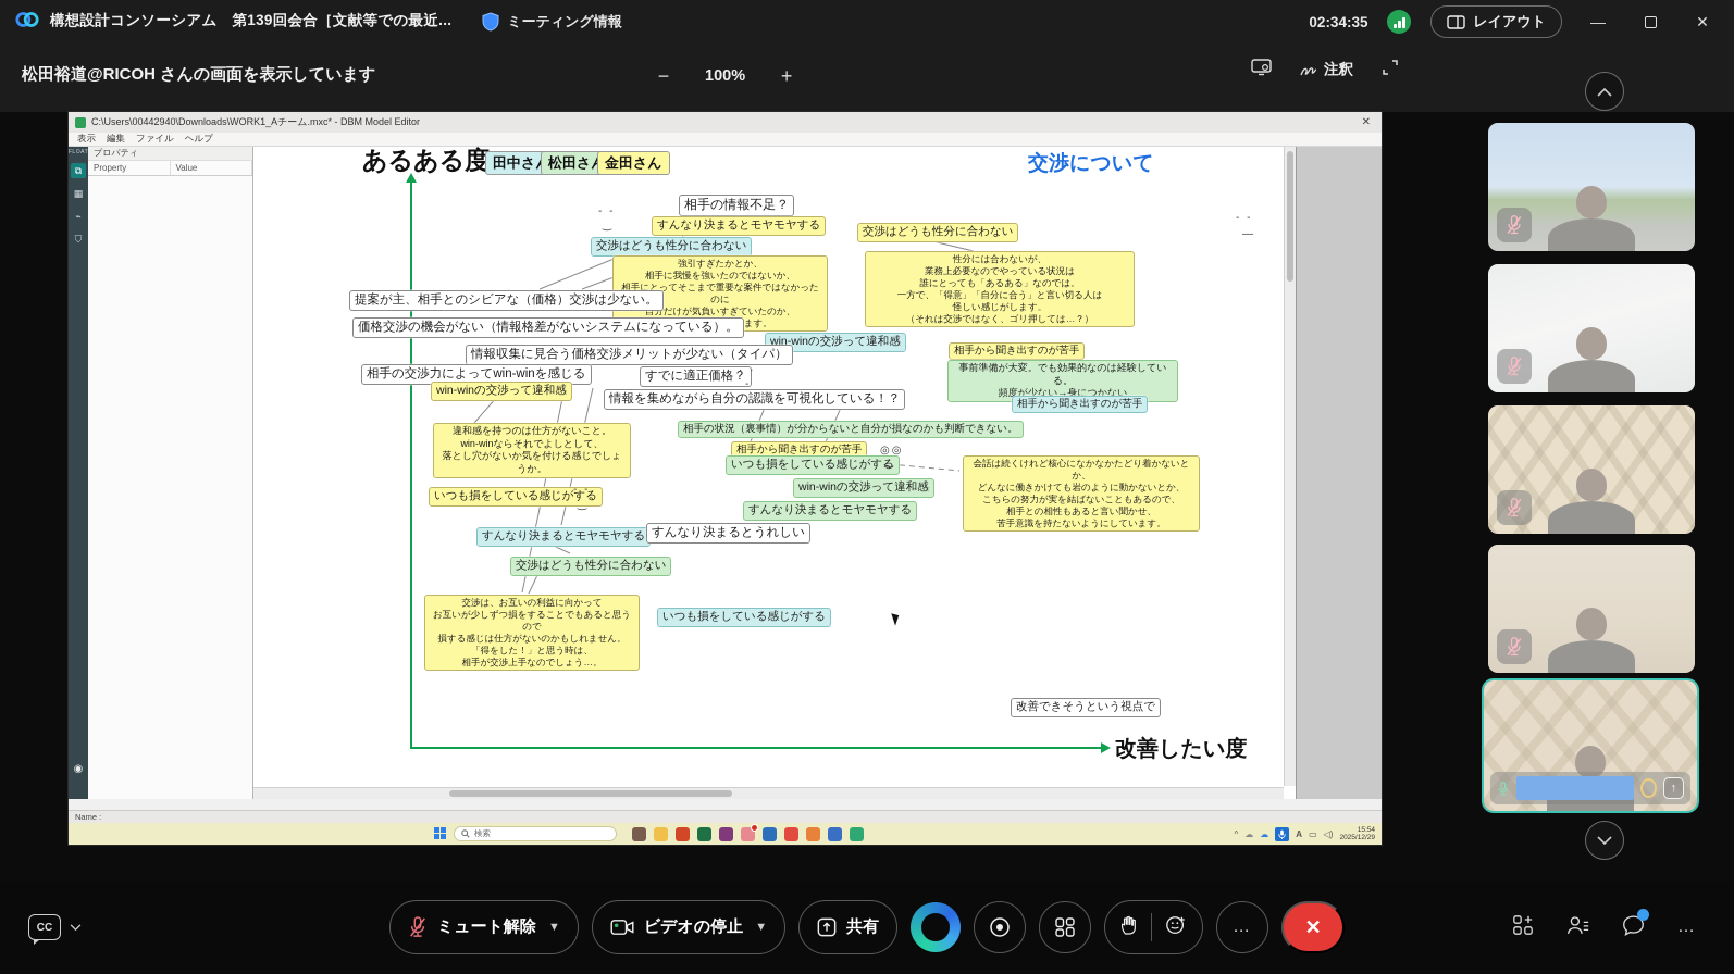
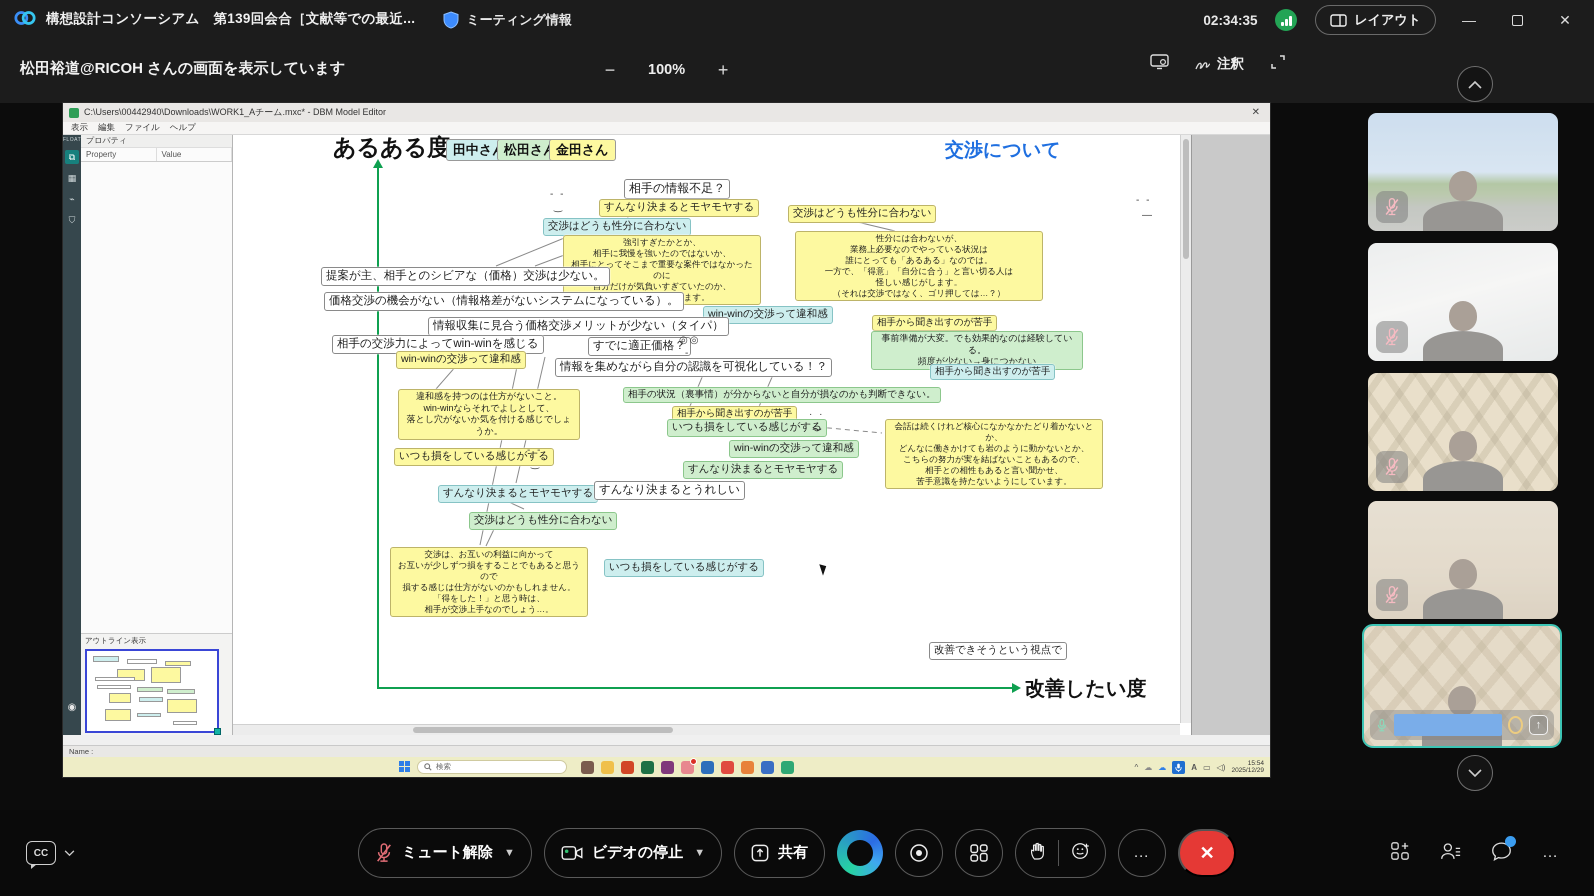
  構想設計コンソーシアム 第139回会合［文献等での最近...
  ミーティング情報
  02:34:35
  レイアウト
  —
  ✕
  松田裕道@RICOH さんの画面を表示しています
  −
  100%
  +
  注釈
  C:\Users\00442940\Downloads\WORK1_Aチーム.mxc* - DBM Model Editor
  ✕
  表示
  編集
  ファイル
  ヘルプ
  ⧉
  ▦
  ⌁
  ⛉
  ◉
  プロパティ
  Property
  Value
+ アウトライン表示
  あるある度
  交渉について
  改善したい度
  田中さ
  松田さ
  金田さん
  相手の情報不足？
  すんなり決まるとモヤモヤする
  交渉はどうも性分に合わない
  交渉はどうも性分に合わない
  強引すぎたかとか、
  相手に我慢を強いたのではないか、
  相手にとってそこまで重要な案件ではなかったのに
  自分だけが気負いすぎていたのか、
  性分には合わないが、
  業務上必要なのでやっている状況は
  誰にとっても「あるある」なのでは。
  一方で、「得意」「自分に合う」と言い切る人は
  怪しい感じがします。
  （それは交渉ではなく、ゴリ押しては…？）
  提案が主、相手とのシビアな（価格）交渉は少ない。
  価格交渉の機会がない（情報格差がないシステムになっている）。
  win-winの交渉って違和感
  情報収集に見合う価格交渉メリットが少ない（タイパ）
  相手から聞き出すのが苦手
  相手の交渉力によってwin-winを感じる
  事前準備が大変。でも効果的なのは経験している。
  頻度が少ない→身につかない
  すでに適正価格？
  win-winの交渉って違和感
  相手から聞き出すのが苦手
  情報を集めながら自分の認識を可視化している！？
  相手の状況（裏事情）が分からないと自分が損なのかも判断できない。
  違和感を持つのは仕方がないこと。
  win-winならそれでよしとして、
  落とし穴がないか気を付ける感じでしょうか。
  相手から聞き出すのが苦手
  いつも損をしている感じがする
  会話は続くけれど核心になかなかたどり着かないとか、
  どんなに働きかけても岩のように動かないとか、
  こちらの努力が実を結ばないこともあるので、
  相手との相性もあると言い聞かせ、
  苦手意識を持たないようにしています。
  win-winの交渉って違和感
  いつも損をしている感じがする
  すんなり決まるとモヤモヤする
  すんなり決まるとモヤモヤする
  すんなり決まるとうれしい
  交渉はどうも性分に合わない
  交渉は、お互いの利益に向かって
  お互いが少しずつ損をすることでもあると思うので
  損する感じは仕方がないのかもしれません。
  「得をした！」と思う時は、
  相手が交渉上手なのでしょう…。
  いつも損をしている感じがする
  改善できそうという視点で
  - -
  ‿
  - -
  —
- · ·
+ ◎◎
  ‐
- ◎◎
+ · ·
  〜
  - -
  ‿
  Name :
  検索
  ^
  ☁
  ☁
  A
  ▭
  ◁)
  ↑
  CC
  ミュート解除
  ▼
  ビデオの停止
  ▼
  共有
  …
  ✕
  …
